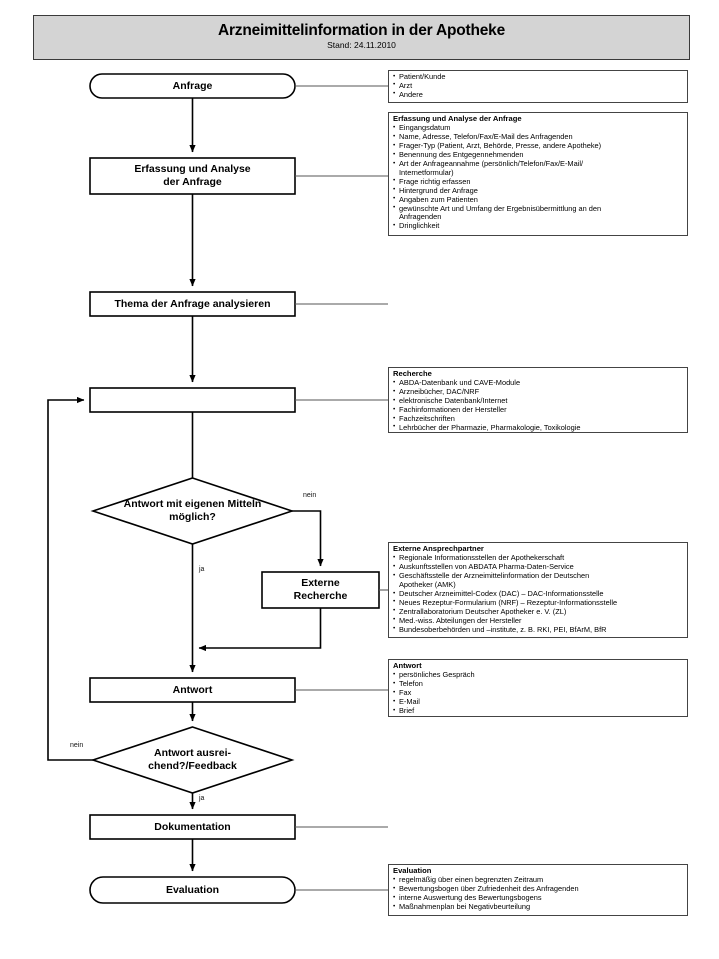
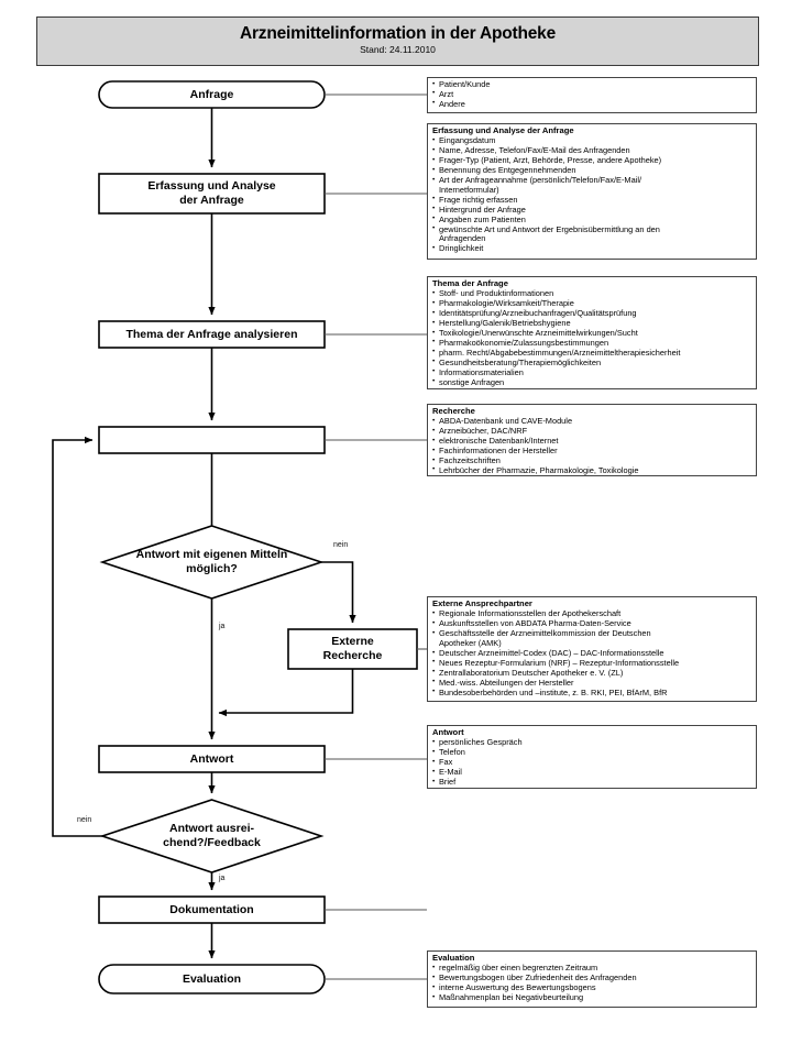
  Arzneimittelinformation in der Apotheke
  Stand: 24.11.2010
  Anfrage
  Erfassung und Analyse
  der Anfrage
  Thema der Anfrage analysieren
  Antwort mit eigenen Mitteln
  möglich?
  Externe
  Recherche
  Antwort
  Antwort ausrei-
  chend?/Feedback
  Dokumentation
  Evaluation
  Patient/Kunde
  Arzt
  Andere
  Erfassung und Analyse der Anfrage
  Eingangsdatum
  Name, Adresse, Telefon/Fax/E-Mail des Anfragenden
  Frager-Typ (Patient, Arzt, Behörde, Presse, andere Apotheke)
  Benennung des Entgegennehmenden
  Art der Anfrageannahme (persönlich/Telefon/Fax/E-Mail/
  Internetformular)
  Frage richtig erfassen
  Hintergrund der Anfrage
  Angaben zum Patienten
- gewünschte Art und Umfang der Ergebnisübermittlung an den
+ gewünschte Art und Antwort der Ergebnisübermittlung an den
  Anfragenden
  Dringlichkeit
+ Thema der Anfrage
+ Stoff- und Produktinformationen
+ Pharmakologie/Wirksamkeit/Therapie
+ Identitätsprüfung/Arzneibuchanfragen/Qualitätsprüfung
+ Herstellung/Galenik/Betriebshygiene
+ Toxikologie/Unerwünschte Arzneimittelwirkungen/Sucht
+ Pharmakoökonomie/Zulassungsbestimmungen
+ pharm. Recht/Abgabebestimmungen/Arzneimitteltherapiesicherheit
+ Gesundheitsberatung/Therapiemöglichkeiten
+ Informationsmaterialien
+ sonstige Anfragen
  Recherche
  ABDA-Datenbank und CAVE-Module
  Arzneibücher, DAC/NRF
  elektronische Datenbank/Internet
  Fachinformationen der Hersteller
  Fachzeitschriften
  Lehrbücher der Pharmazie, Pharmakologie, Toxikologie
  Externe Ansprechpartner
  Regionale Informationsstellen der Apothekerschaft
  Auskunftsstellen von ABDATA Pharma-Daten-Service
- Geschäftsstelle der Arzneimittelinformation der Deutschen
+ Geschäftsstelle der Arzneimittelkommission der Deutschen
  Apotheker (AMK)
  Deutscher Arzneimittel-Codex (DAC) – DAC-Informationsstelle
  Neues Rezeptur-Formularium (NRF) – Rezeptur-Informationsstelle
  Zentrallaboratorium Deutscher Apotheker e. V. (ZL)
  Med.-wiss. Abteilungen der Hersteller
  Bundesoberbehörden und –institute, z. B. RKI, PEI, BfArM, BfR
  Antwort
  persönliches Gespräch
  Telefon
  Fax
  E-Mail
  Brief
  Evaluation
  regelmäßig über einen begrenzten Zeitraum
  Bewertungsbogen über Zufriedenheit des Anfragenden
  interne Auswertung des Bewertungsbogens
  Maßnahmenplan bei Negativbeurteilung
